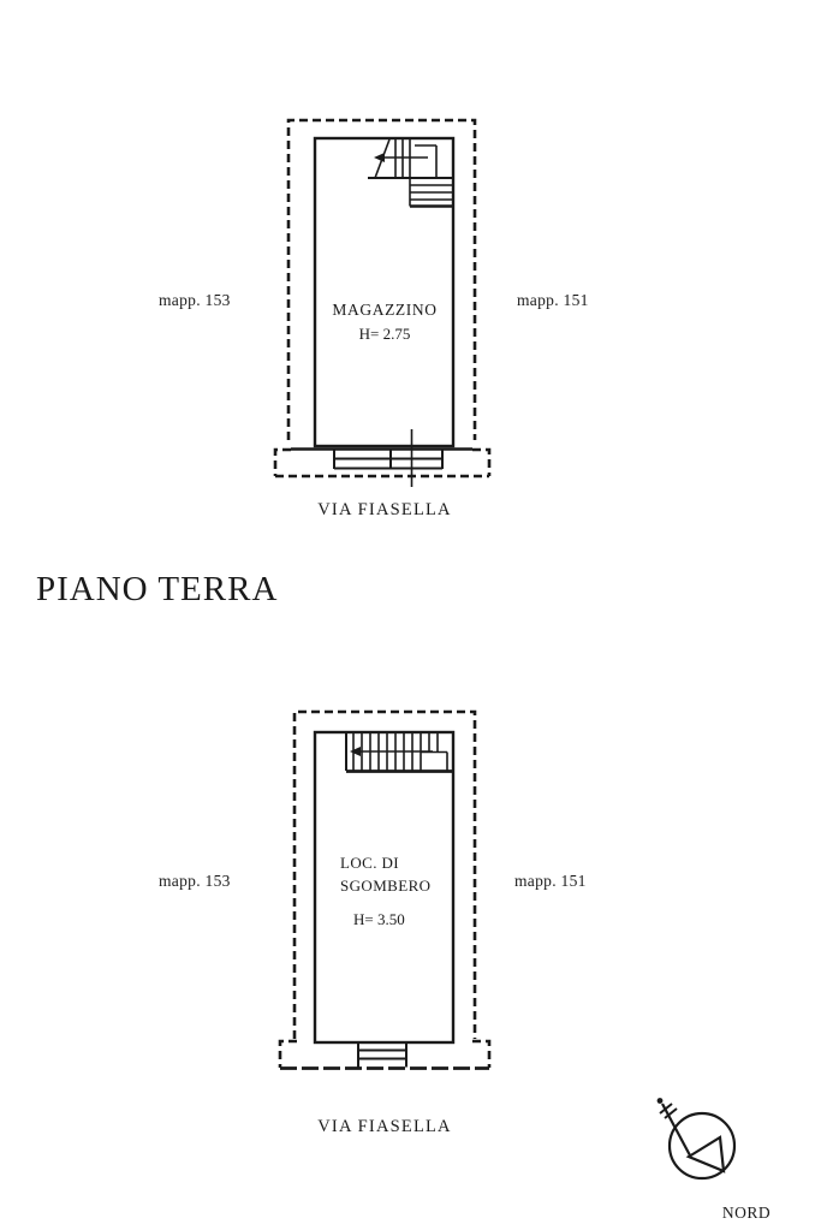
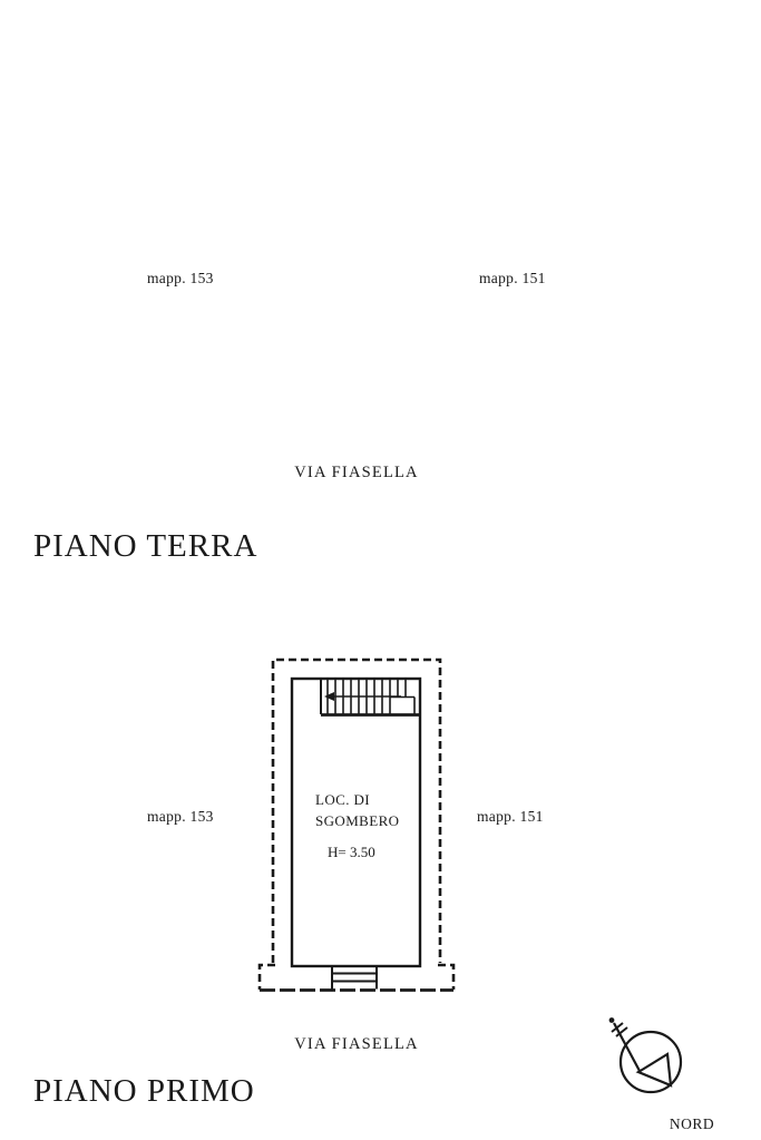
- MAGAZZINO
- H= 2.75
  mapp. 153
  mapp. 151
  VIA FIASELLA
  PIANO TERRA
  LOC. DI
  SGOMBERO
  H= 3.50
  mapp. 153
  mapp. 151
  VIA FIASELLA
+ PIANO PRIMO
  NORD
